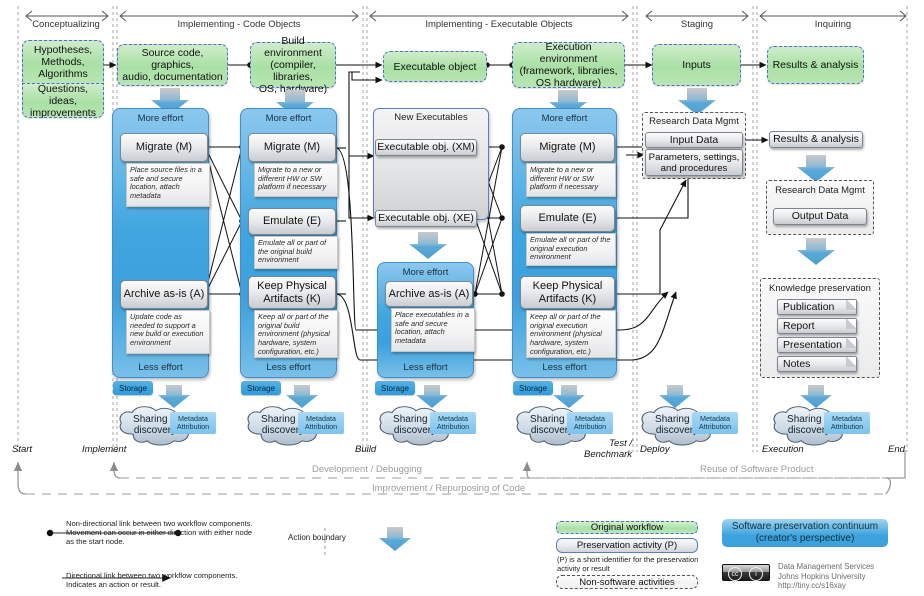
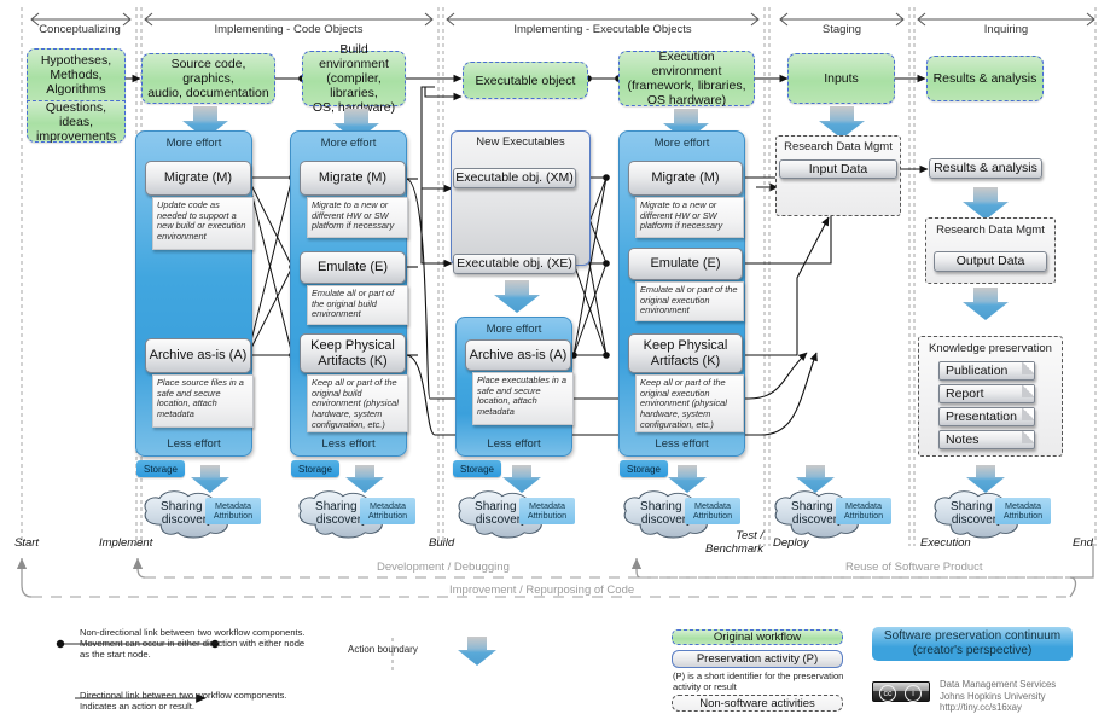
  Conceptualizing
  Implementing - Code Objects
  Implementing - Executable Objects
  Staging
  Inquiring
  Hypotheses,
  Methods,
  Algorithms
  Questions, ideas,
  improvements
  Source code, graphics,
  audio, documentation
  (compiler, libraries,
  Executable object
  Execution environment
  (framework, libraries,
  OS hardware)
  Inputs
  Results & analysis
  More effort
  Less effort
  Migrate (M)
- Place source files in a safe and secure location, attach metadata
+ Update code as needed to support a new build or execution environment
  Archive as-is (A)
- Update code as needed to support a new build or execution environment
+ Place source files in a safe and secure location, attach metadata
  Storage
  More effort
  Less effort
  Migrate (M)
  Migrate to a new or different HW or SW platform if necessary
  Emulate (E)
  Emulate all or part of the original build environment
  Keep Physical Artifacts (K)
  Keep all or part of the original build environment (physical hardware, system configuration, etc.)
  Storage
  New Executables
  Executable obj. (XM)
  Executable obj. (XE)
  More effort
  Less effort
  Archive as-is (A)
  Place executables in a safe and secure location, attach metadata
  Storage
  More effort
  Less effort
  Migrate (M)
  Migrate to a new or different HW or SW platform if necessary
  Emulate (E)
  Emulate all or part of the original execution environment
  Keep Physical Artifacts (K)
  Keep all or part of the original execution environment (physical hardware, system configuration, etc.)
  Storage
  Research Data Mgmt
  Input Data
- Parameters, settings,
- and procedures
  Results & analysis
  Research Data Mgmt
  Output Data
  Knowledge preservation
  Publication
  Report
  Presentation
  Notes
  Sharing
  discove
  Metadata
  Attribution
  Sharing
  discove
  Metadata
  Attribution
  Sharing
  discove
  Metadata
  Attribution
  Sharing
  discove
  Metadata
  Attribution
  Sharing
  discove
  Metadata
  Attribution
  Sharing
  discove
  Metadata
  Attribution
  Start
  Implement
  Build
  Test /
  Benchmark
  Deploy
  Execution
  End
  Development / Debugging
  Improvement / Repurposing of Code
  Reuse of Software Product
  Non-directional link between two workflow components.
  Movement can occur in either direction with either node
  as the start node.
  Directional link between two workflow components.
  Indicates an action or result.
  Action boundary
  Original workflow
  Preservation activity (P)
  (P) is a short identifier for the preservation
  activity or result
  Non-software activities
  Software preservation continuum
  (creator's perspective)
  Data Management Services
  Johns Hopkins University
  http://tiny.cc/s16xay
